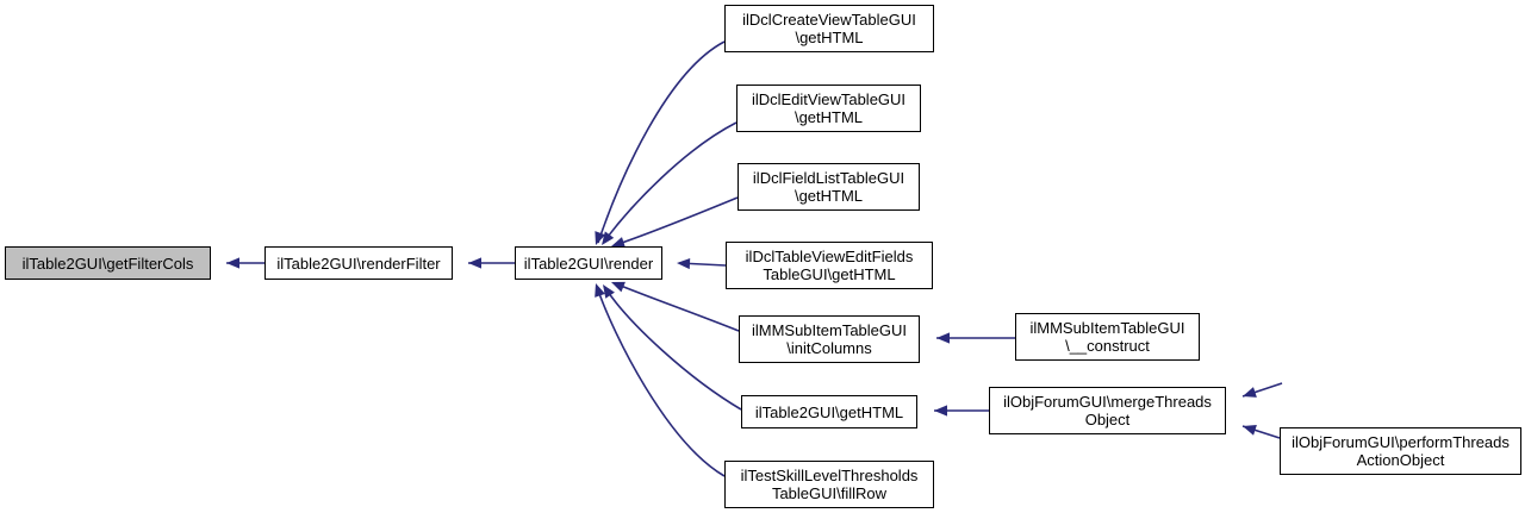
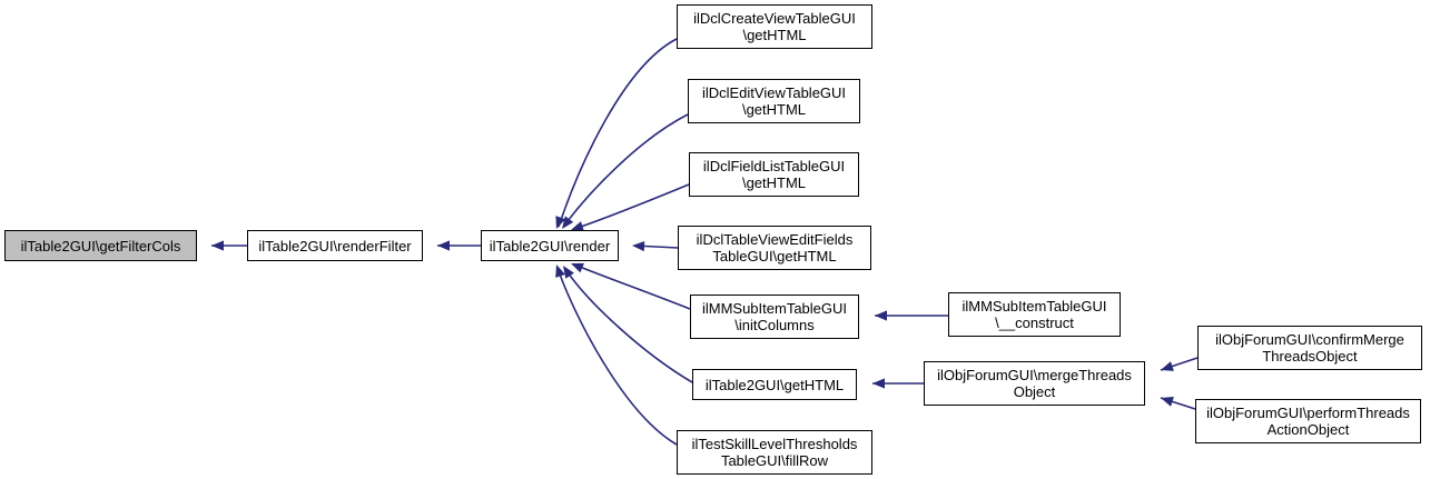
  ilTable2GUI\getFilterCols
  ilTable2GUI\renderFilter
  ilTable2GUI\render
  ilDclCreateViewTableGUI
  \getHTML
  ilDclEditViewTableGUI
  \getHTML
  ilDclFieldListTableGUI
  \getHTML
  ilDclTableViewEditFields
  TableGUI\getHTML
  ilMMSubItemTableGUI
  \initColumns
  ilTable2GUI\getHTML
  ilTestSkillLevelThresholds
  TableGUI\fillRow
  ilMMSubItemTableGUI
  \__construct
  ilObjForumGUI\mergeThreads
  Object
+ ilObjForumGUI\confirmMerge
+ ThreadsObject
  ilObjForumGUI\performThreads
  ActionObject
